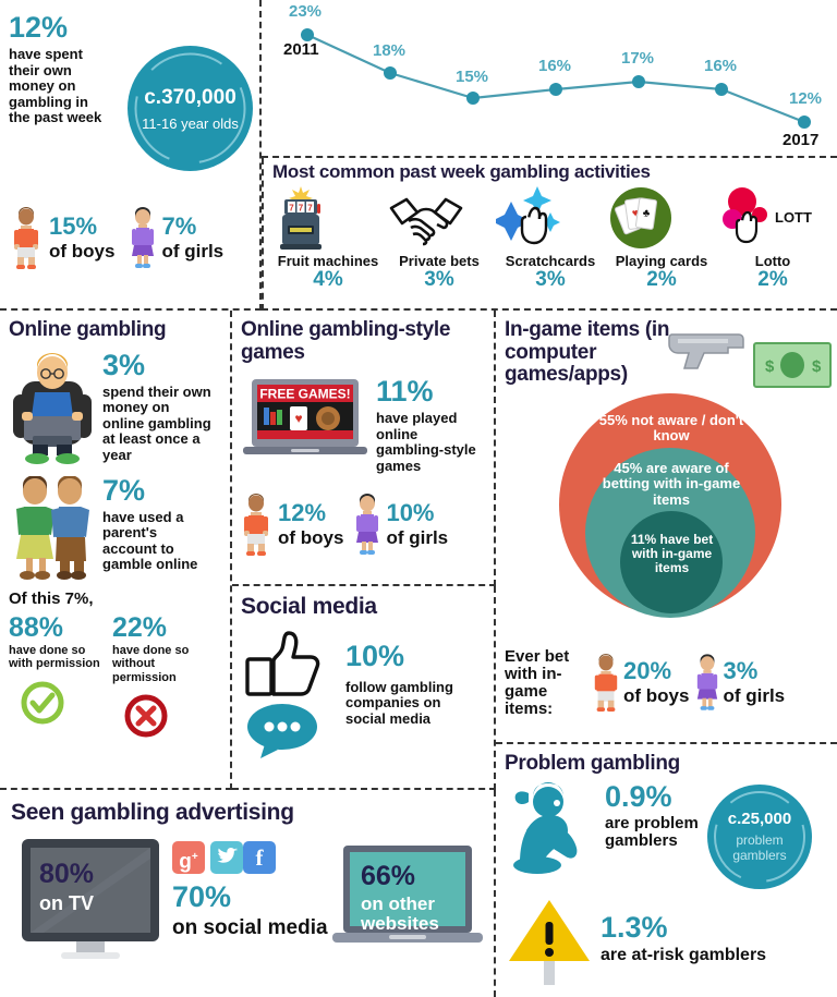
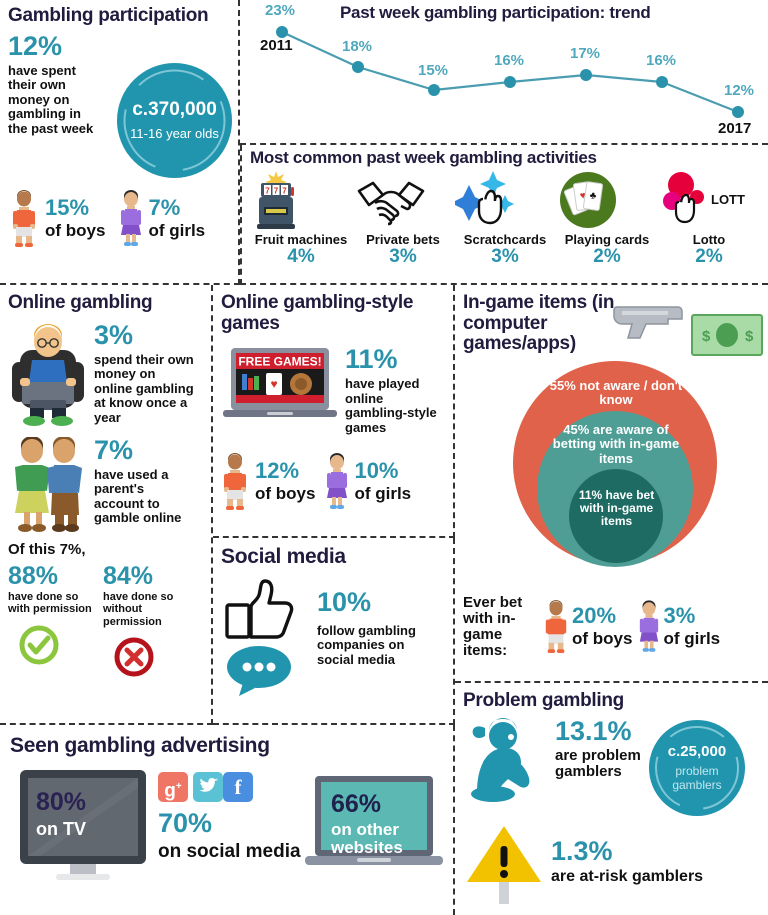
+ Gambling participation
  c.370,000
  11-16 year olds
  12%
  have spent their own money on gambling in the past week
  15%
  of boys
  7%
  of girls
+ Past week gambling participation: trend
  23%
  18%
  15%
  16%
  17%
  16%
  12%
  2011
  2017
  Most common past week gambling activities
  7
  7
  7
  Fruit machines
  4%
  Private bets
  3%
  Scratchcards
  3%
  Playing cards
  2%
  LOTT
  Lotto
  2%
  Online gambling
  3%
- spend their own money on online gambling at least once a year
+ spend their own money on online gambling at know once a year
  7%
  have used a parent's account to gamble online
  Of this 7%,
  88%
  have done so with permission
- 22%
+ 84%
  have done so without permission
  Online gambling-style games
  FREE GAMES!
  ♥
  11%
  have played online gambling-style games
  12%
  of boys
  10%
  of girls
  Social media
  10%
  follow gambling companies on social media
  In-game items (in computer games/apps)
  $
  $
  55% not aware / don't know
  45% are aware of betting with in-game items
  11% have bet with in-game items
  Ever bet with in-game items:
  20%
  of boys
  3%
  of girls
  Problem gambling
- 0.9%
+ 13.1%
  are problem gamblers
  c.25,000
  problem gamblers
  1.3%
  are at-risk gamblers
  Seen gambling advertising
  80%
  on TV
  g+
  f
  70%
  on social media
  66%
  on other websites
